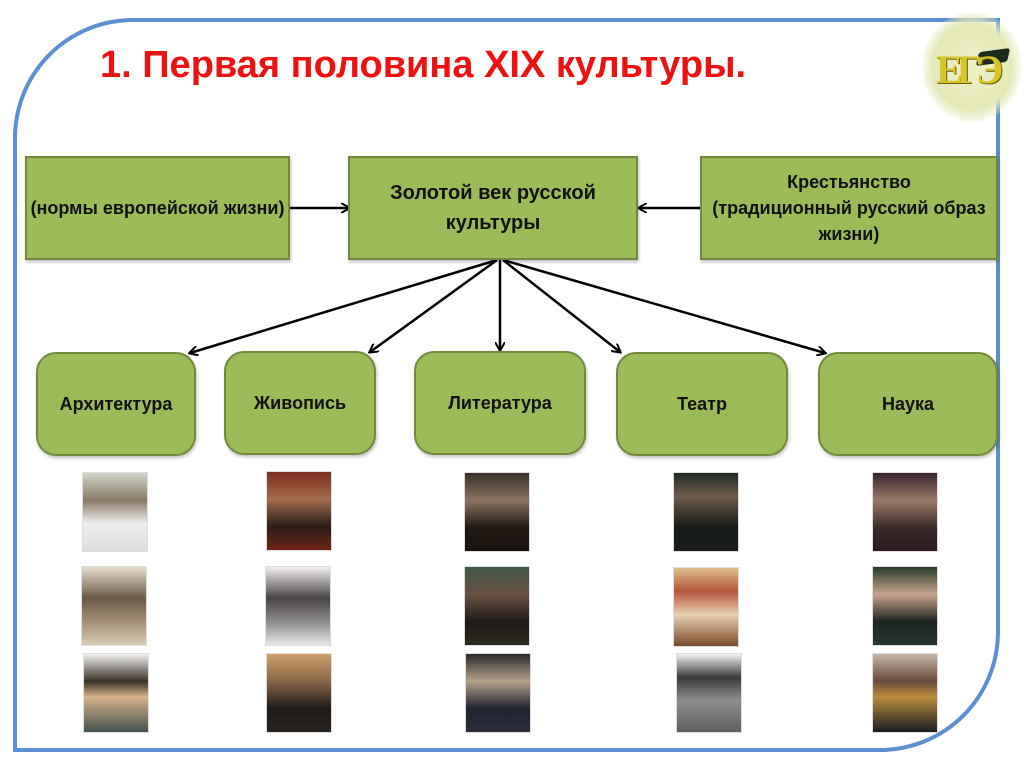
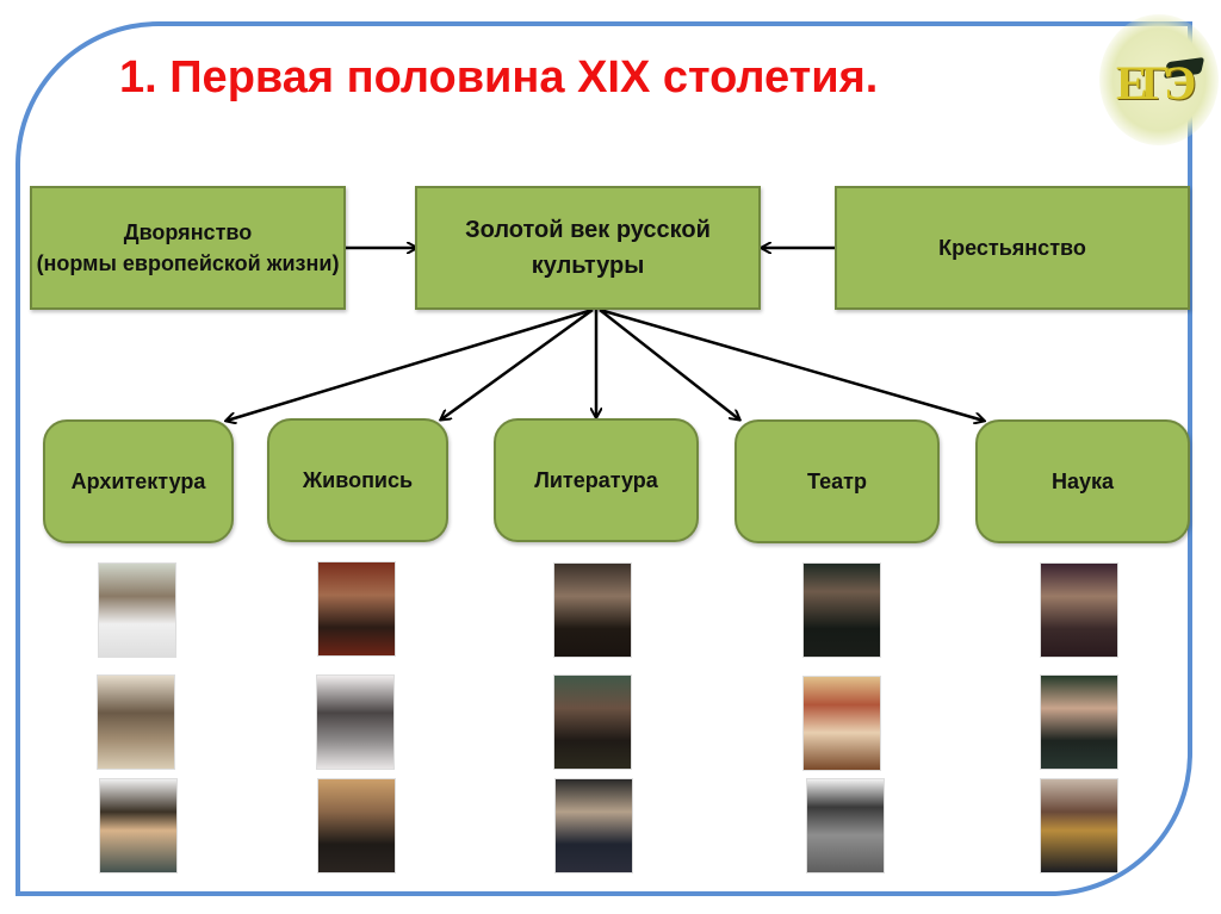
- 1. Первая половина XIX культуры.
+ 1. Первая половина XIX столетия.
  ЕГЭ
+ Дворянство
  (нормы европейской жизни)
  Золотой век русской культуры
  Крестьянство
- (традиционный русский образ жизни)
  Архитектура
  Живопись
  Литература
  Театр
  Наука
